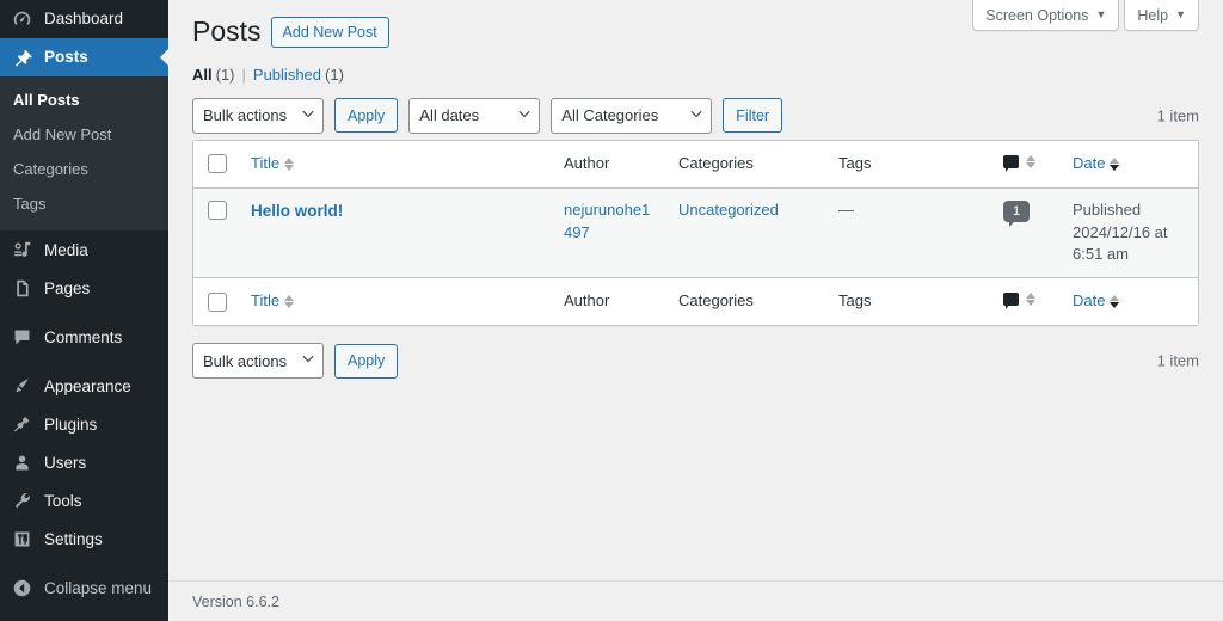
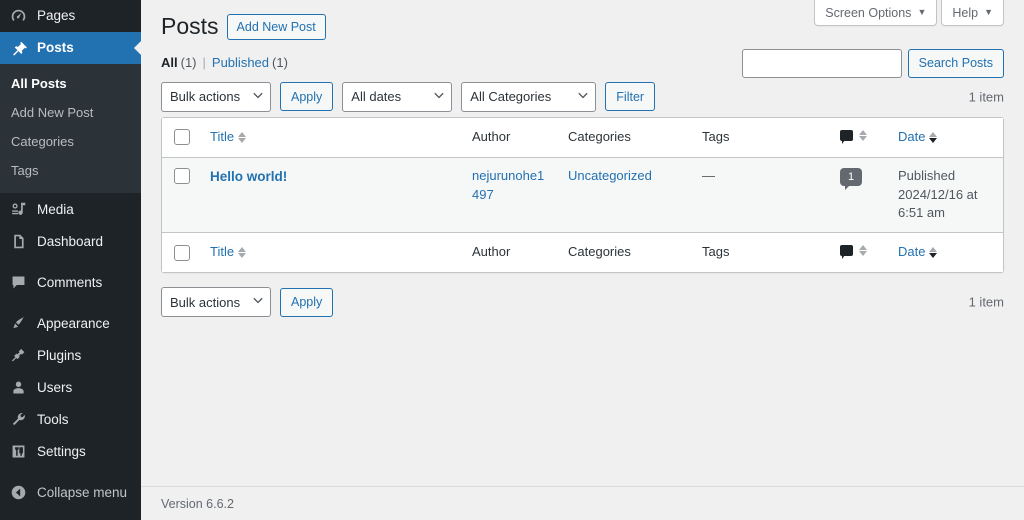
- Dashboard
+ Pages
  Posts
  All Posts
  Add New Post
  Categories
  Tags
  Media
- Pages
+ Dashboard
  Comments
  Appearance
  Plugins
  Users
  Tools
  Settings
  Collapse menu
  Screen Options
  ▼
  Help
  ▼
  Posts
  Add New Post
  All
  (1)
  |
  Published
  (1)
+ Search Posts
  Bulk actions
  Apply
  All dates
  All Categories
  Filter
  1 item
  	Title	Author	Categories	Tags		Date
  	Hello world!	nejurunohe1497	Uncategorized	—	1	Published 2024/12/16 at 6:51 am
  	Title	Author	Categories	Tags		Date
  Bulk actions
  Apply
  1 item
  Version 6.6.2
